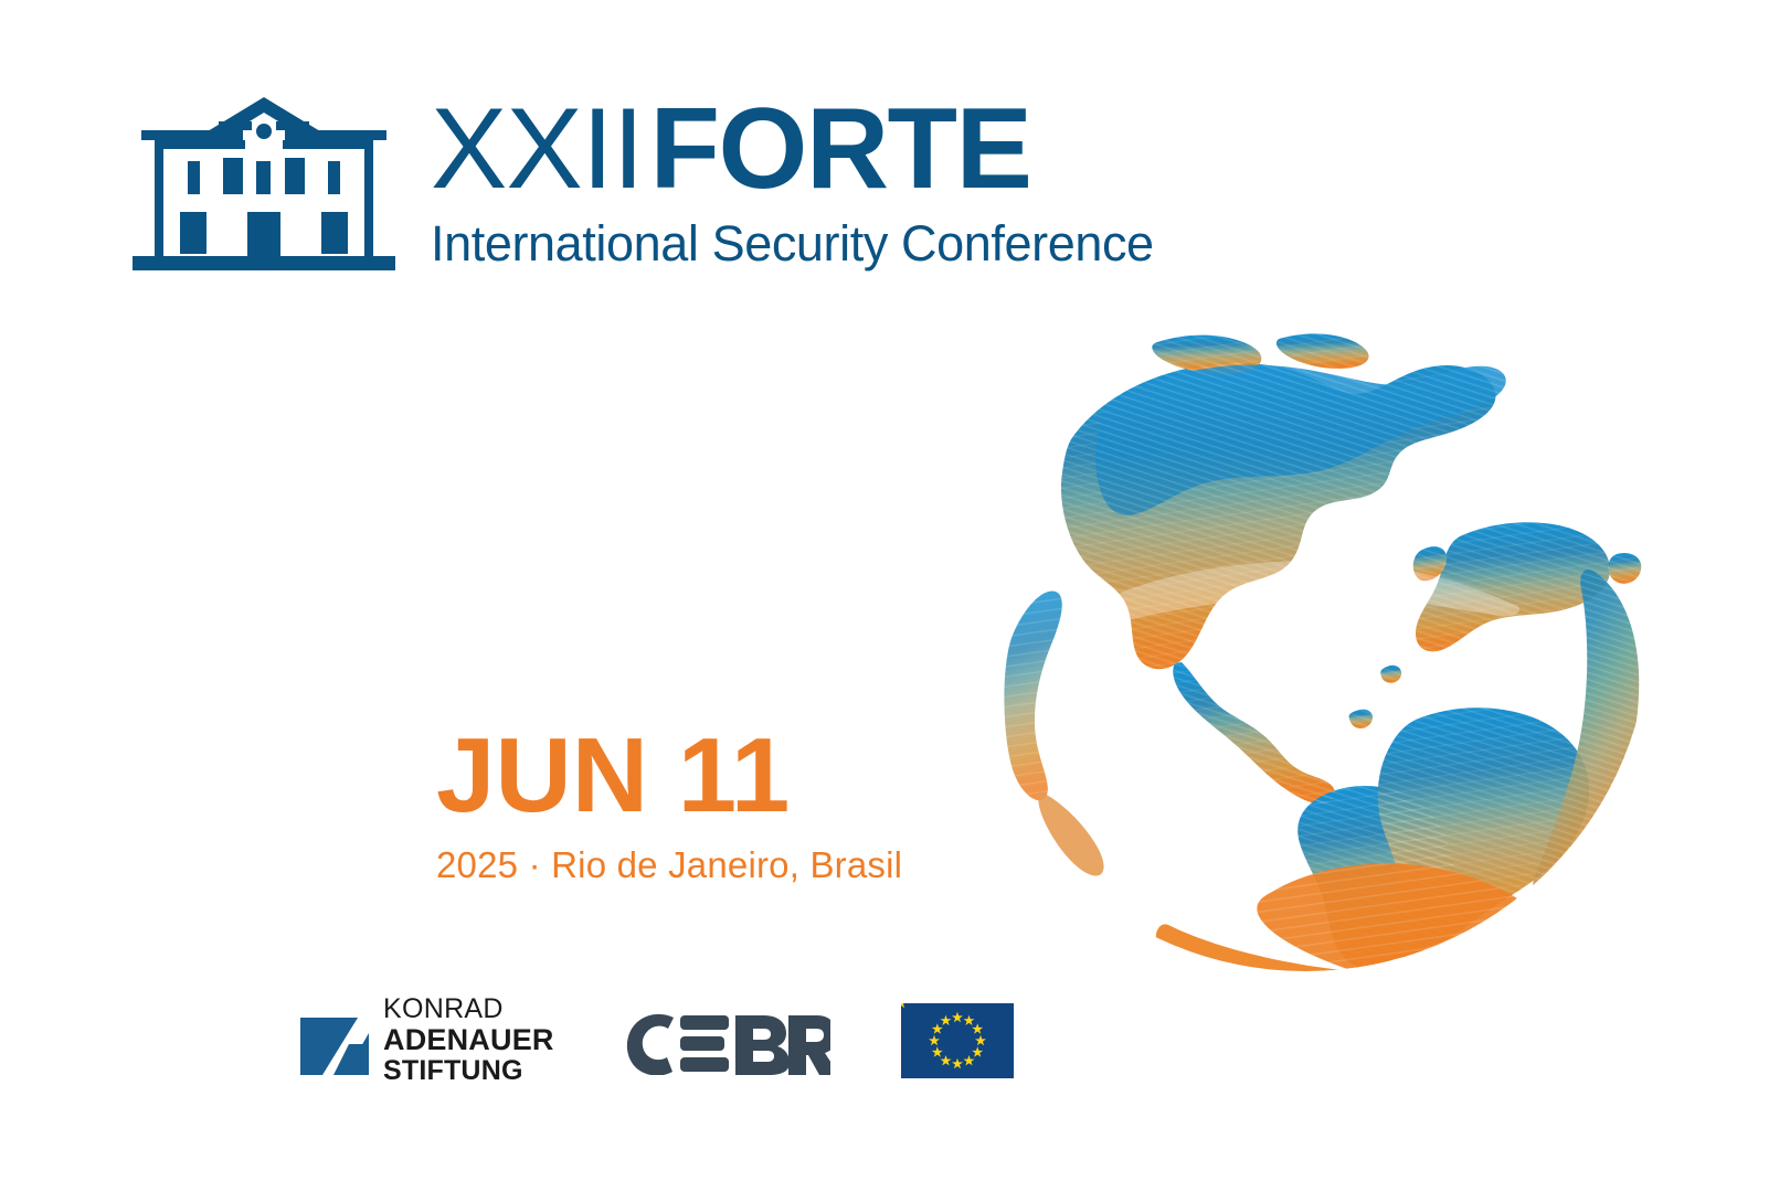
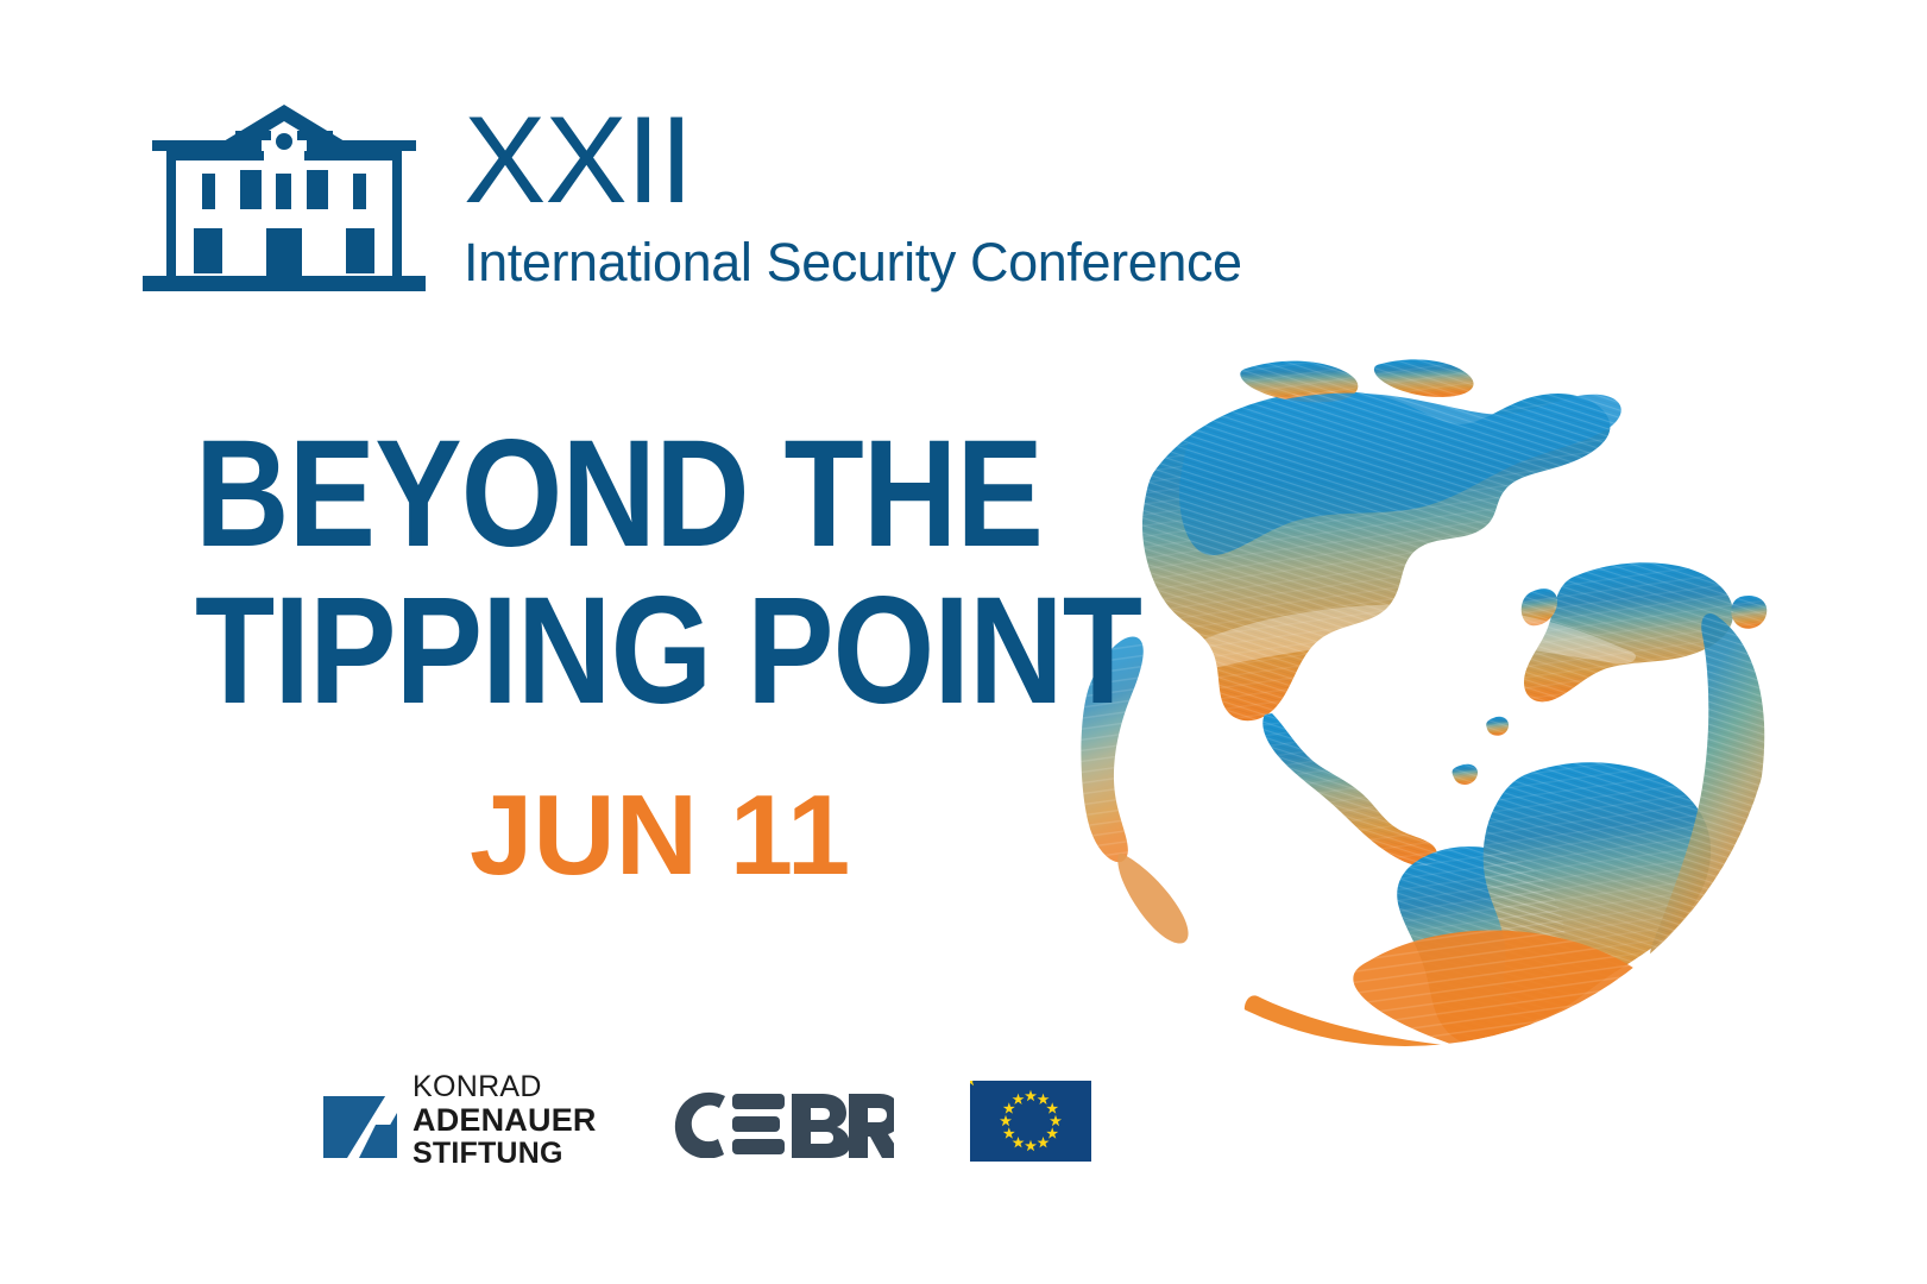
  XXII
- FORTE
  International Security Conference
+ BEYOND THE
+ TIPPING POINT
  JUN 11
- 2025 · Rio de Janeiro, Brasil
  KONRAD
  ADENAUER
  STIFTUNG
